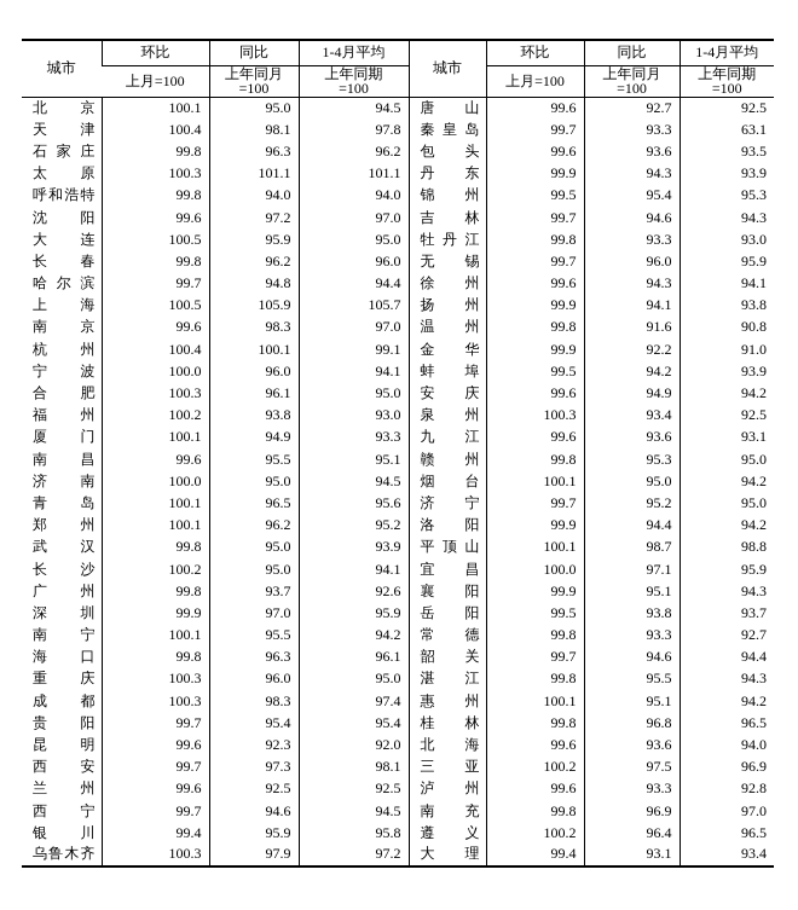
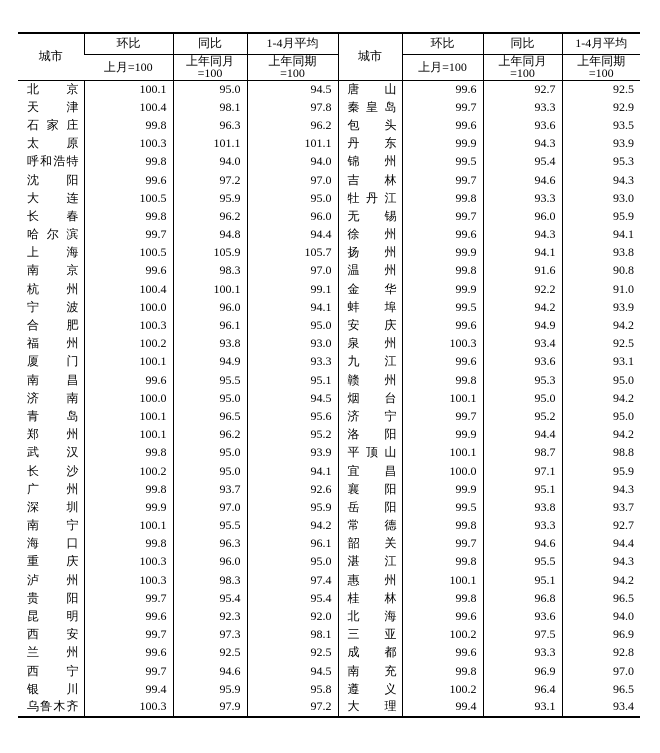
  城市	环比	同比	1-4月平均	城市	环比	同比	1-4月平均
  上月=100	上年同月 =100	上年同期 =100	上月=100	上年同月 =100	上年同期 =100
  北京	100.1	95.0	94.5	唐山	99.6	92.7	92.5
- 天津	100.4	98.1	97.8	秦皇岛	99.7	93.3	63.1
+ 天津	100.4	98.1	97.8	秦皇岛	99.7	93.3	92.9
  石家庄	99.8	96.3	96.2	包头	99.6	93.6	93.5
  太原	100.3	101.1	101.1	丹东	99.9	94.3	93.9
  呼和浩特	99.8	94.0	94.0	锦州	99.5	95.4	95.3
  沈阳	99.6	97.2	97.0	吉林	99.7	94.6	94.3
  大连	100.5	95.9	95.0	牡丹江	99.8	93.3	93.0
  长春	99.8	96.2	96.0	无锡	99.7	96.0	95.9
  哈尔滨	99.7	94.8	94.4	徐州	99.6	94.3	94.1
  上海	100.5	105.9	105.7	扬州	99.9	94.1	93.8
  南京	99.6	98.3	97.0	温州	99.8	91.6	90.8
  杭州	100.4	100.1	99.1	金华	99.9	92.2	91.0
  宁波	100.0	96.0	94.1	蚌埠	99.5	94.2	93.9
  合肥	100.3	96.1	95.0	安庆	99.6	94.9	94.2
  福州	100.2	93.8	93.0	泉州	100.3	93.4	92.5
  厦门	100.1	94.9	93.3	九江	99.6	93.6	93.1
  南昌	99.6	95.5	95.1	赣州	99.8	95.3	95.0
  济南	100.0	95.0	94.5	烟台	100.1	95.0	94.2
  青岛	100.1	96.5	95.6	济宁	99.7	95.2	95.0
  郑州	100.1	96.2	95.2	洛阳	99.9	94.4	94.2
  武汉	99.8	95.0	93.9	平顶山	100.1	98.7	98.8
  长沙	100.2	95.0	94.1	宜昌	100.0	97.1	95.9
  广州	99.8	93.7	92.6	襄阳	99.9	95.1	94.3
  深圳	99.9	97.0	95.9	岳阳	99.5	93.8	93.7
  南宁	100.1	95.5	94.2	常德	99.8	93.3	92.7
  海口	99.8	96.3	96.1	韶关	99.7	94.6	94.4
  重庆	100.3	96.0	95.0	湛江	99.8	95.5	94.3
- 成都	100.3	98.3	97.4	惠州	100.1	95.1	94.2
+ 泸州	100.3	98.3	97.4	惠州	100.1	95.1	94.2
  贵阳	99.7	95.4	95.4	桂林	99.8	96.8	96.5
  昆明	99.6	92.3	92.0	北海	99.6	93.6	94.0
  西安	99.7	97.3	98.1	三亚	100.2	97.5	96.9
- 兰州	99.6	92.5	92.5	泸州	99.6	93.3	92.8
+ 兰州	99.6	92.5	92.5	成都	99.6	93.3	92.8
  西宁	99.7	94.6	94.5	南充	99.8	96.9	97.0
  银川	99.4	95.9	95.8	遵义	100.2	96.4	96.5
  乌鲁木齐	100.3	97.9	97.2	大理	99.4	93.1	93.4
